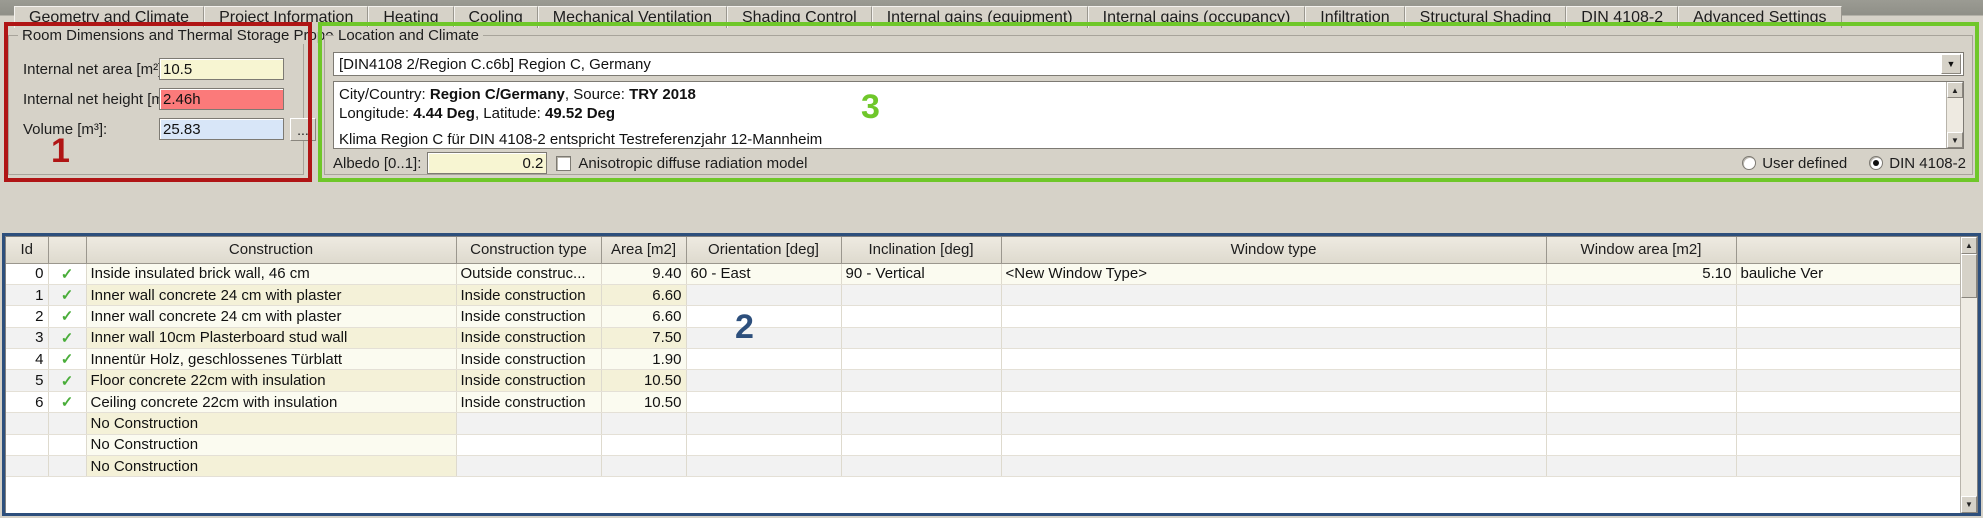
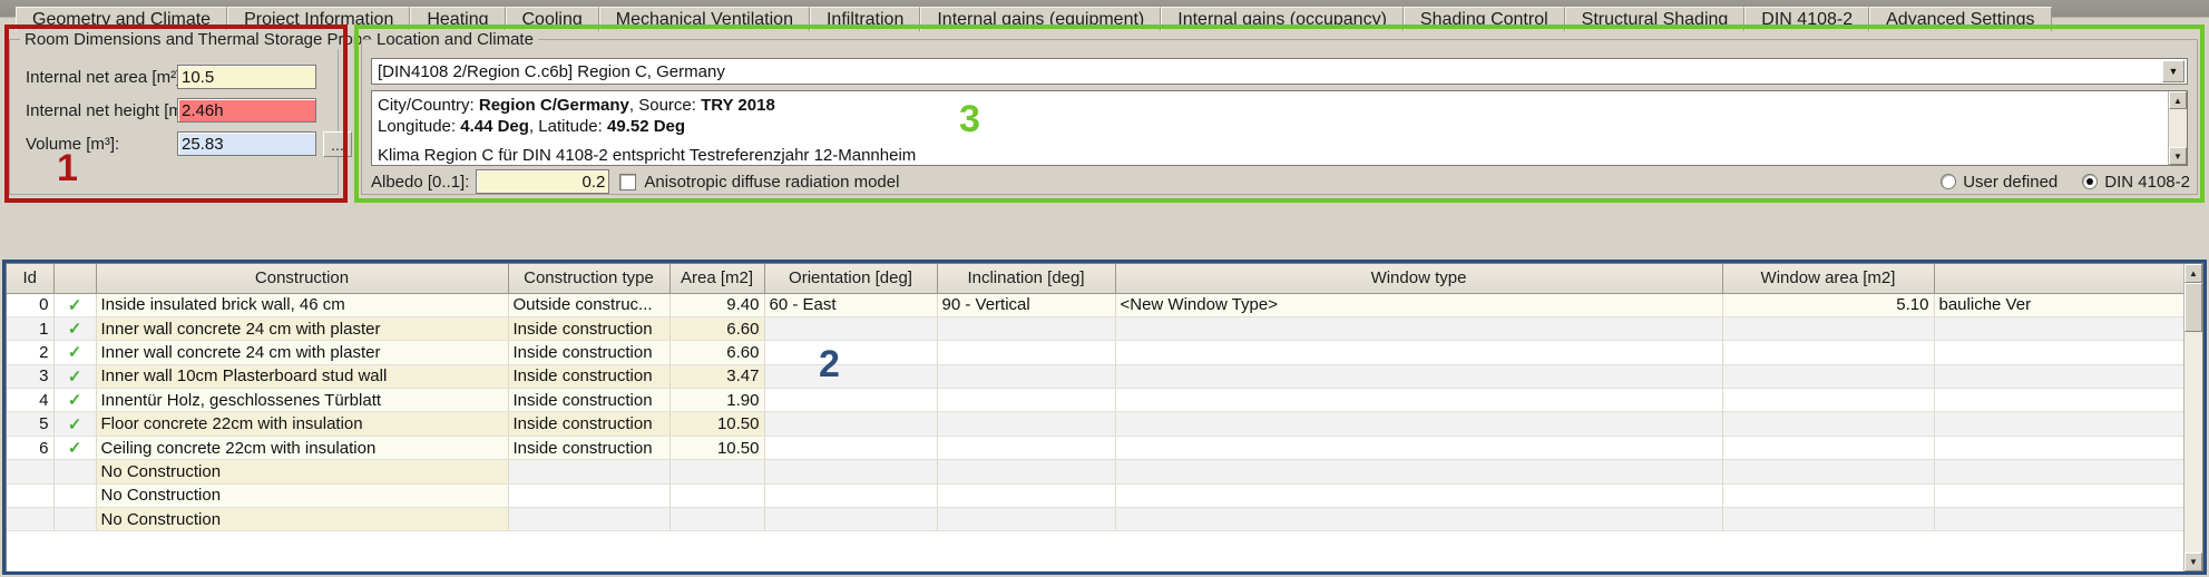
  Geometry and Climate
  Project Information
  Heating
  Cooling
  Mechanical Ventilation
- Shading Control
+ Infiltration
  Internal gains (equipment)
  Internal gains (occupancy)
- Infiltration
+ Shading Control
  Structural Shading
  DIN 4108-2
  Advanced Settings
  Room Dimensions and Thermal Storage Prop
  Internal net area [m
  10.5
  Internal net height [
  2.46h
  Volume [m³]:
  25.83
  ...
  1
  Location and Climate
  [DIN4108 2/Region C.c6b] Region C, Germany
  ▼
  City/Country: Region C/Germany, Source: TRY 2018
  Longitude: 4.44 Deg, Latitude: 49.52 Deg
  Klima Region C für DIN 4108-2 entspricht Testreferenzjahr 12-Mannheim
  ▲
  ▼
  Albedo [0..1]:
  0.2
  Anisotropic diffuse radiation model
  User defined
  DIN 4108-2
  3
  Id		Construction	Construction type	Area [m2]	Orientation [deg]	Inclination [deg]	Window type	Window area [m2]
  0	✓	Inside insulated brick wall, 46 cm	Outside construc...	9.40	60 - East	90 - Vertical	<New Window Type>	5.10	bauliche Ver
  1	✓	Inner wall concrete 24 cm with plaster	Inside construction	6.60
  2	✓	Inner wall concrete 24 cm with plaster	Inside construction	6.60
- 3	✓	Inner wall 10cm Plasterboard stud wall	Inside construction	7.50
+ 3	✓	Inner wall 10cm Plasterboard stud wall	Inside construction	3.47
  4	✓	Innentür Holz, geschlossenes Türblatt	Inside construction	1.90
  5	✓	Floor concrete 22cm with insulation	Inside construction	10.50
  6	✓	Ceiling concrete 22cm with insulation	Inside construction	10.50
  		No Construction
  		No Construction
  		No Construction
  ▲
  ▼
  2
